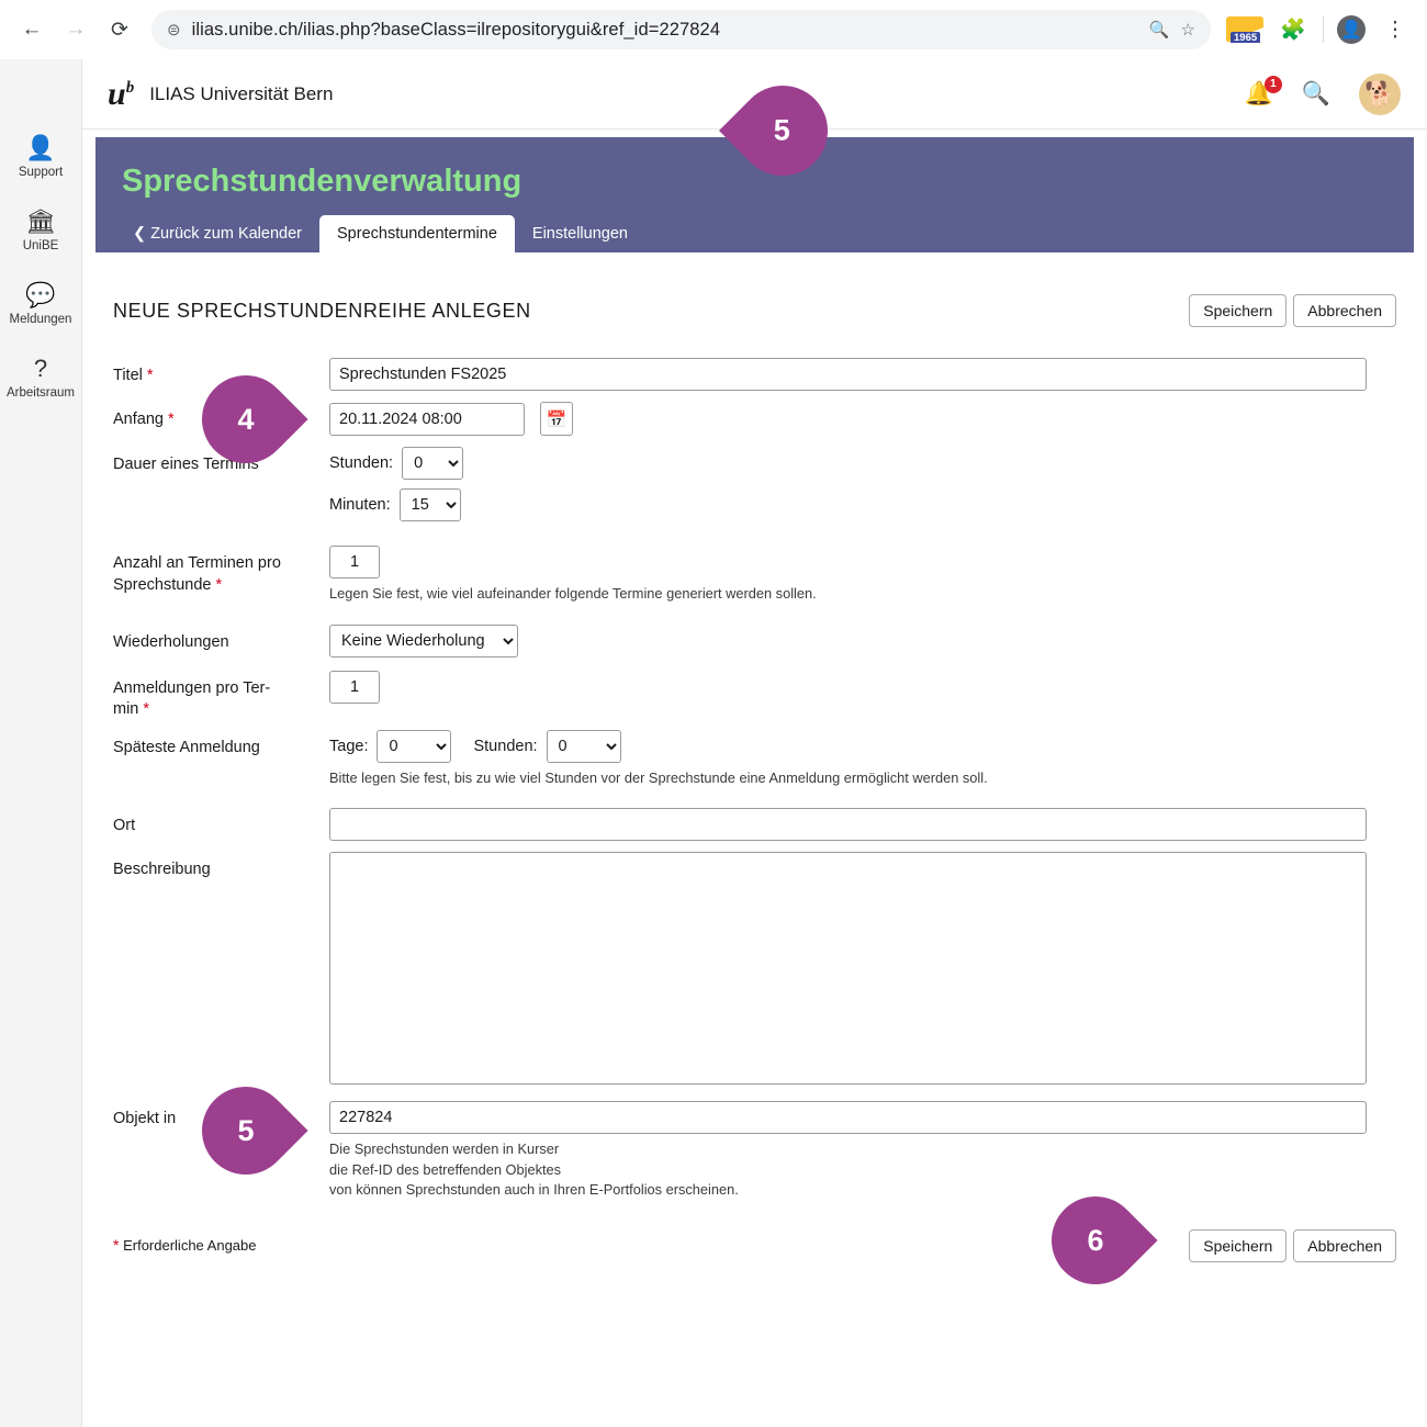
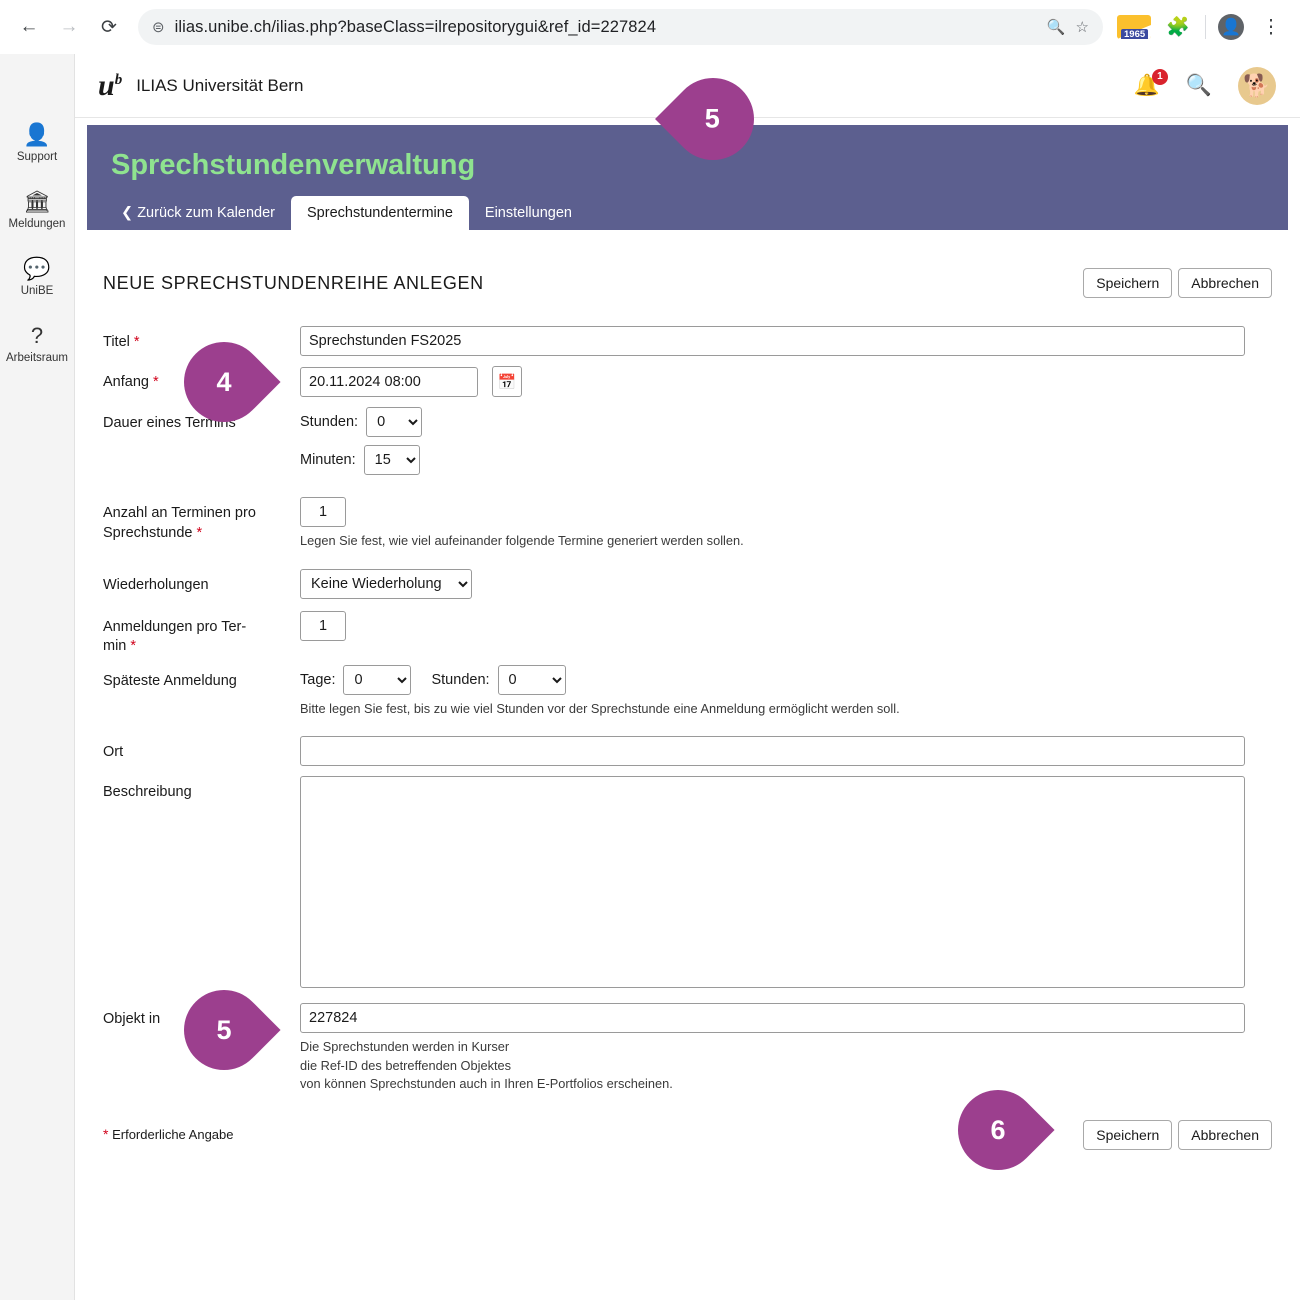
  ←
  →
  ⟳
  ⊜
  ilias.unibe.ch/ilias.php?baseClass=ilrepositorygui&ref_id=227824
  🔍
  ☆
  1965
  🧩
  👤
  ⋮
  👤
  Support
  🏛
- UniBE
+ Meldungen
  💬
- Meldungen
+ UniBE
  ?
  Arbeitsraum
  ub
  ILIAS Universität Bern
  🔔
  1
  🔍
  🐕
  Sprechstundenverwaltung
  ❮ Zurück zum Kalender
  Sprechstundentermine
  Einstellungen
  NEUE SPRECHSTUNDENREIHE ANLEGEN
  Speichern
  Abbrechen
  Titel *
  Sprechstunden FS2025
  Anfang *
  20.11.2024 08:00
  📅
  Dauer eines Termins
  Stunden:
  0
  Minuten:
  15
  Anzahl an Terminen pro Sprechstunde *
  1
  Legen Sie fest, wie viel aufeinander folgende Termine generiert werden sollen.
  Wiederholungen
  Keine Wiederholung
  Anmeldungen pro Ter-
  min *
  1
  Späteste Anmeldung
  Tage:
  0
  Stunden:
  0
  Bitte legen Sie fest, bis zu wie viel Stunden vor der Sprechstunde eine Anmeldung ermöglicht werden soll.
  Ort
  Beschreibung
  Objekt in
  227824
  Die Sprechstunden werden in Kurser
  die Ref-ID des betreffenden Objektes
  von können Sprechstunden auch in Ihren E-Portfolios erscheinen.
  * Erforderliche Angabe
  Speichern
  Abbrechen
